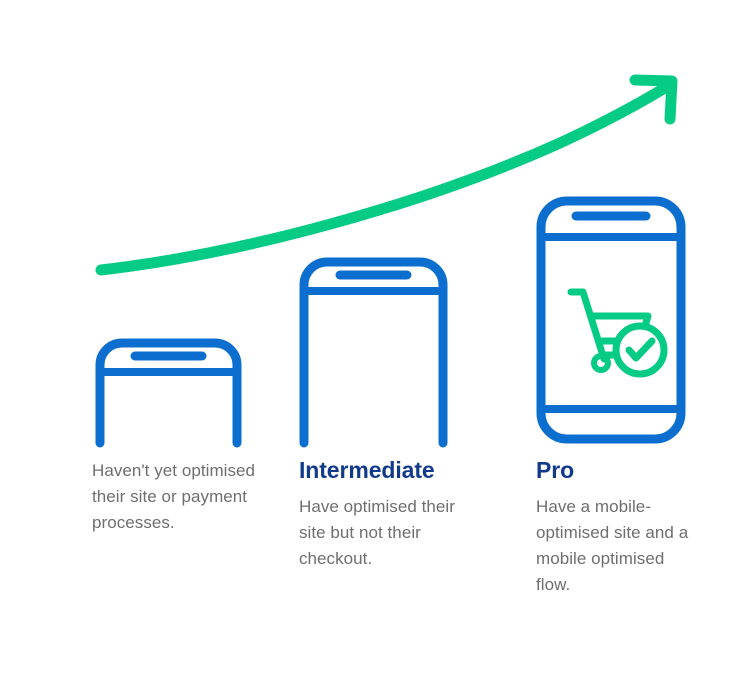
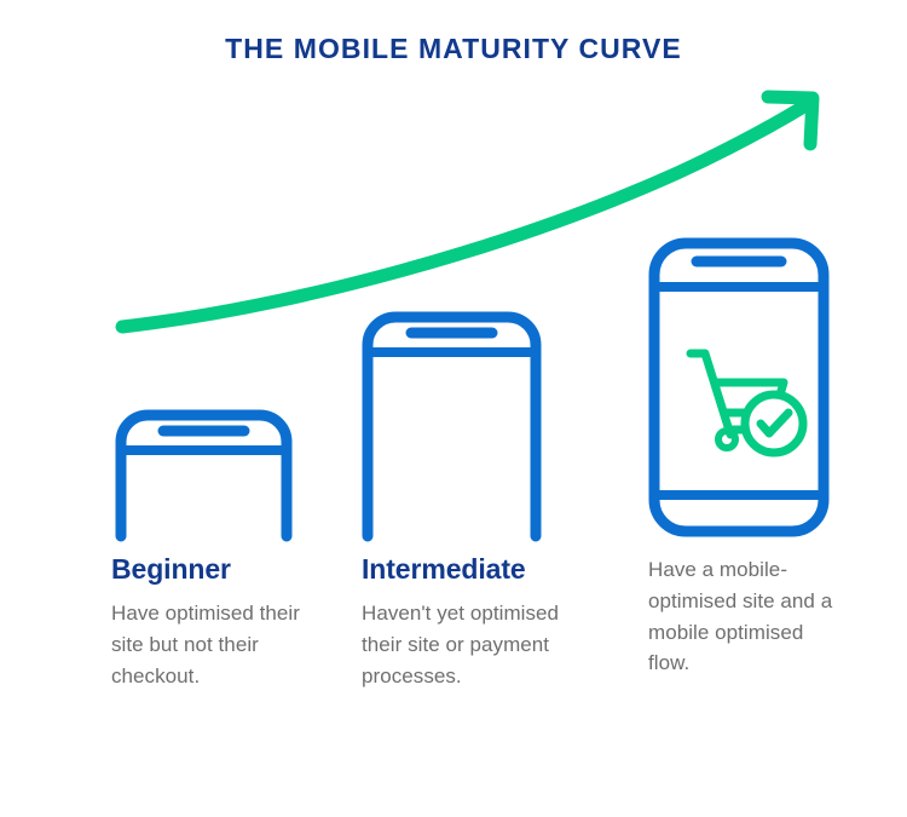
+ THE MOBILE MATURITY CURVE
+ Beginner
- Haven't yet optimised their site or payment processes.
+ Have optimised their site but not their checkout.
  Intermediate
- Have optimised their site but not their checkout.
+ Haven't yet optimised their site or payment processes.
- Pro
  Have a mobile-optimised site and a mobile optimised flow.
